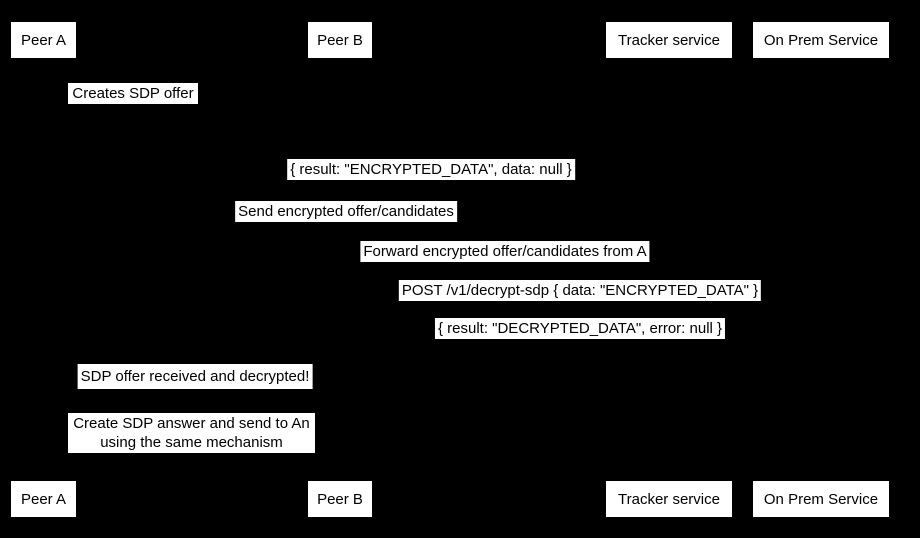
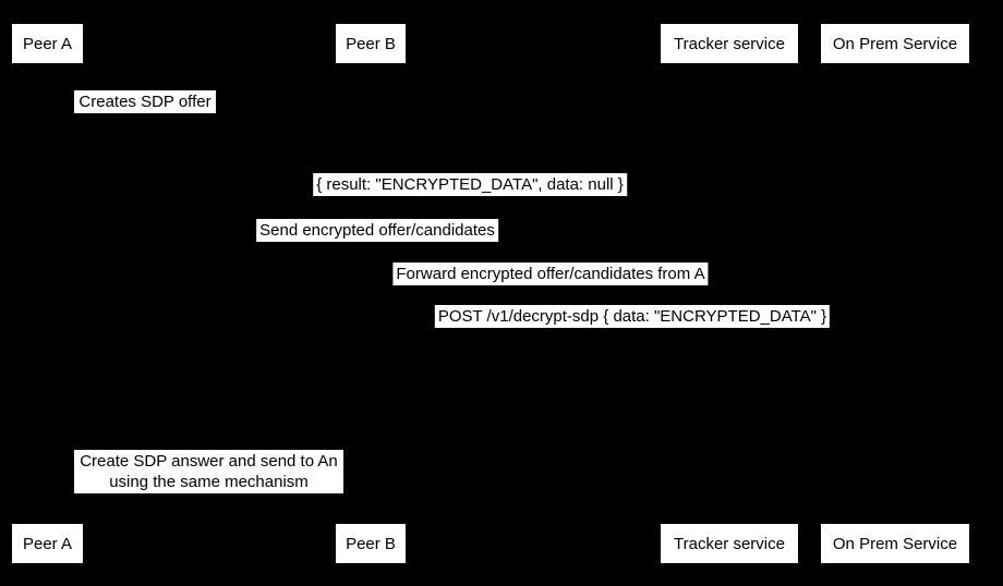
  Peer A
  Peer B
  Tracker service
  On Prem Service
  Peer A
  Peer B
  Tracker service
  On Prem Service
  Creates SDP offer
  { result: "ENCRYPTED_DATA", data: null }
  Send encrypted offer/candidates
  Forward encrypted offer/candidates from A
  POST /v1/decrypt-sdp { data: "ENCRYPTED_DATA" }
- { result: "DECRYPTED_DATA", error: null }
- SDP offer received and decrypted!
  Create SDP answer and send to An
  using the same mechanism
